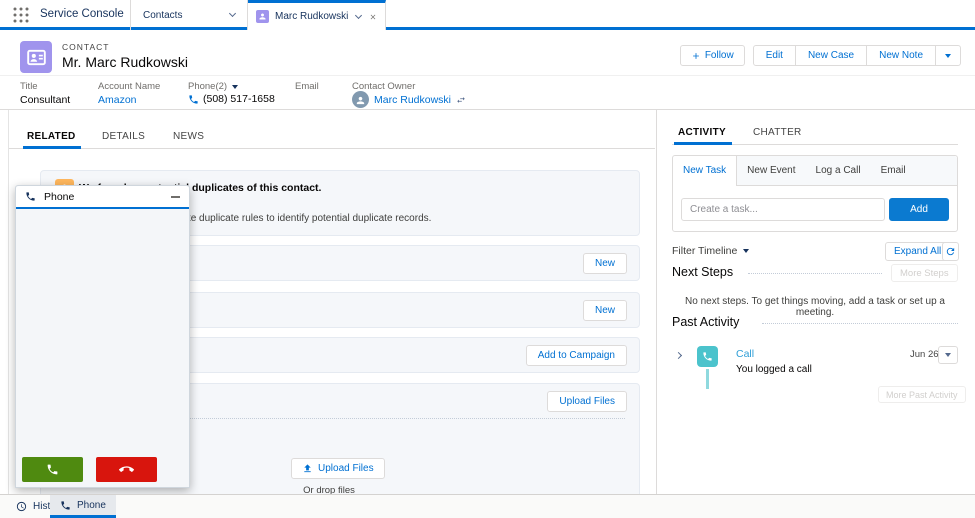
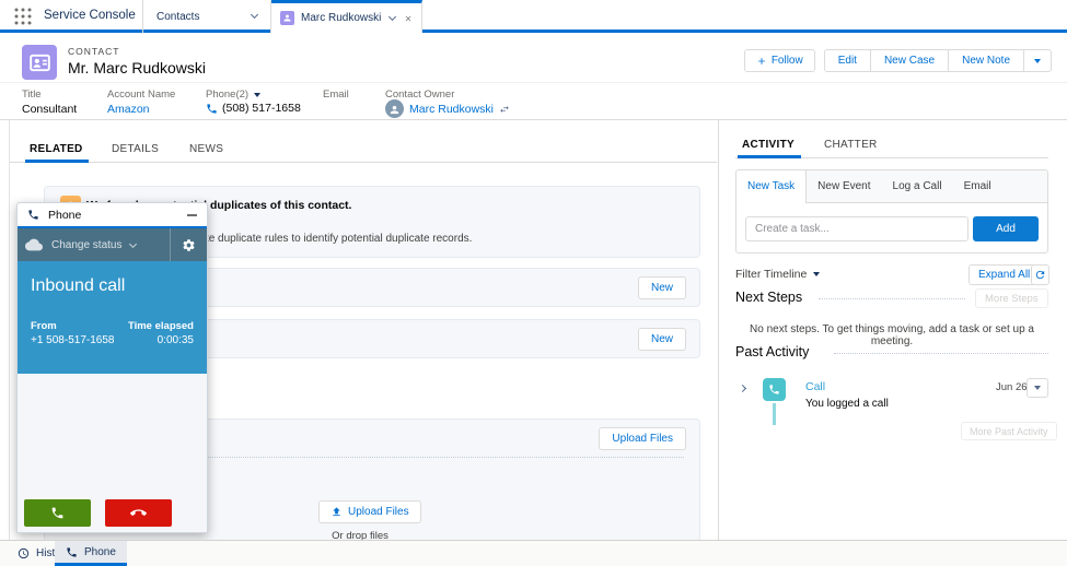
  Service Console
  Contacts
  Marc Rudkowski
  CONTACT
  Mr. Marc Rudkowski
  Follow
  Edit
  New Case
  New Note
  Title
  Consultant
  Account Name
  Amazon
  Phone(2)
  (508) 517-1658
  Email
  Contact Owner
  Marc Rudkowski
  RELATED
  DETAILS
  NEWS
  e duplicate rules to identify potential duplicate records.
  New
  New
- Add to Campaign
  Upload Files
  Upload Files
  Or drop files
  ACTIVITY
  CHATTER
  New Task
  New Event
  Log a Call
  Email
  Create a task...
  Add
  Filter Timeline
  Expand All
  Next Steps
  More Steps
  No next steps. To get things moving, add a task or set up a meeting.
  Past Activity
  Call
  You logged a call
  Jun 26
  More Past Activity
  Phone
+ Change status
+ Inbound call
+ From
+ Time elapsed
+ +1 508-517-1658
+ 0:00:35
  Phone
